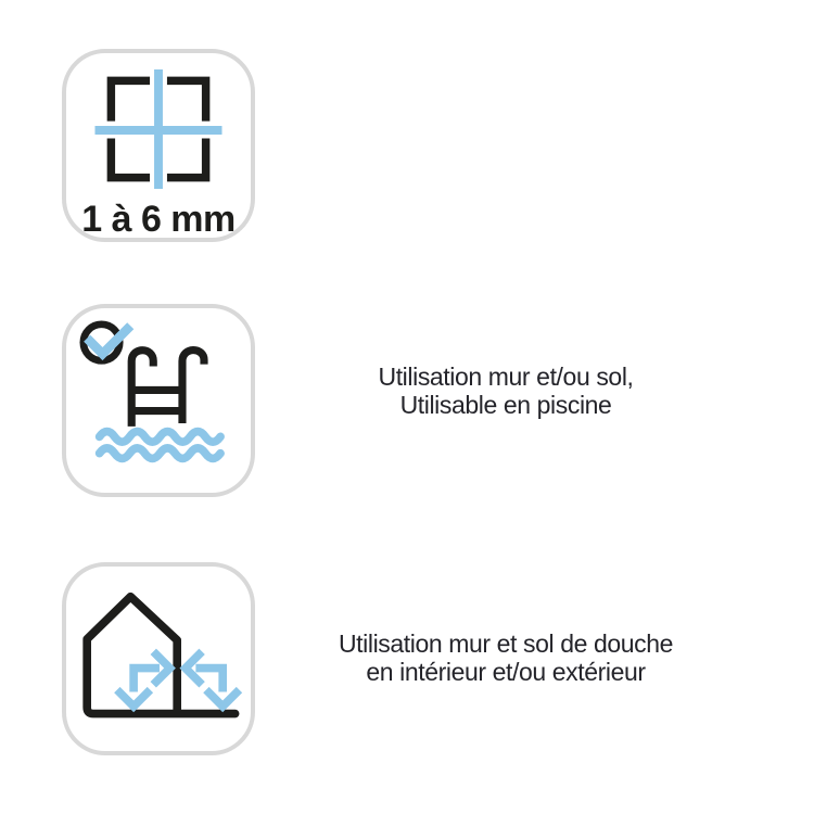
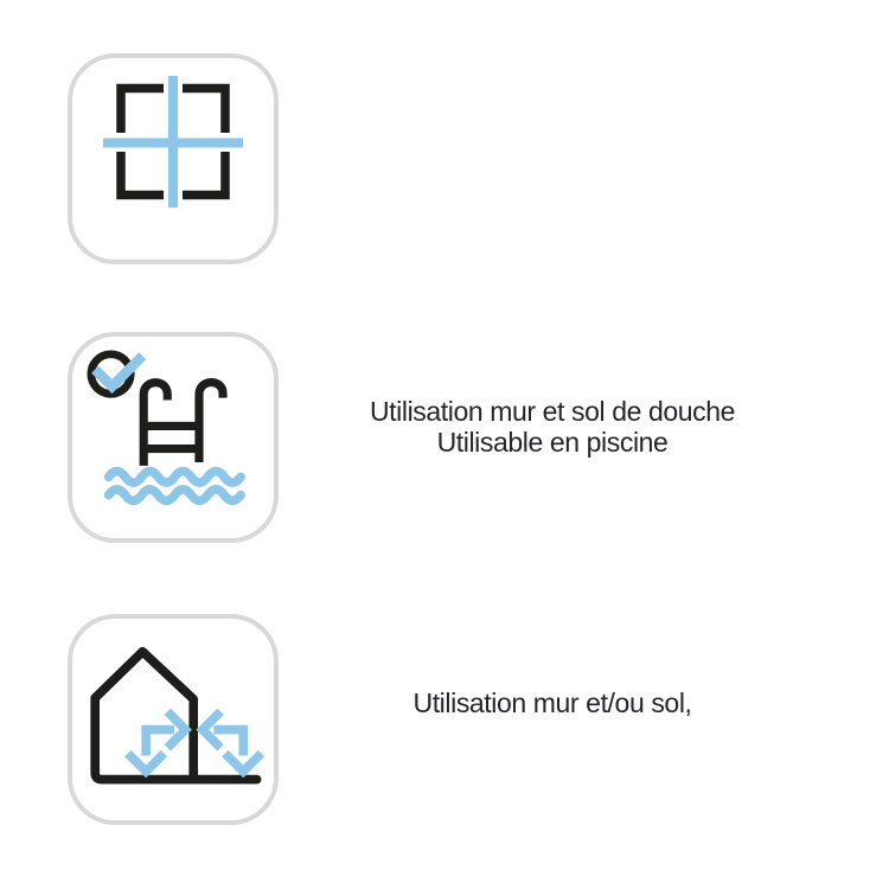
- 1 à 6 mm
- Utilisation mur et/ou sol,
+ Utilisation mur et sol de douche
  Utilisable en piscine
- Utilisation mur et sol de douche
+ Utilisation mur et/ou sol,
- en intérieur et/ou extérieur
